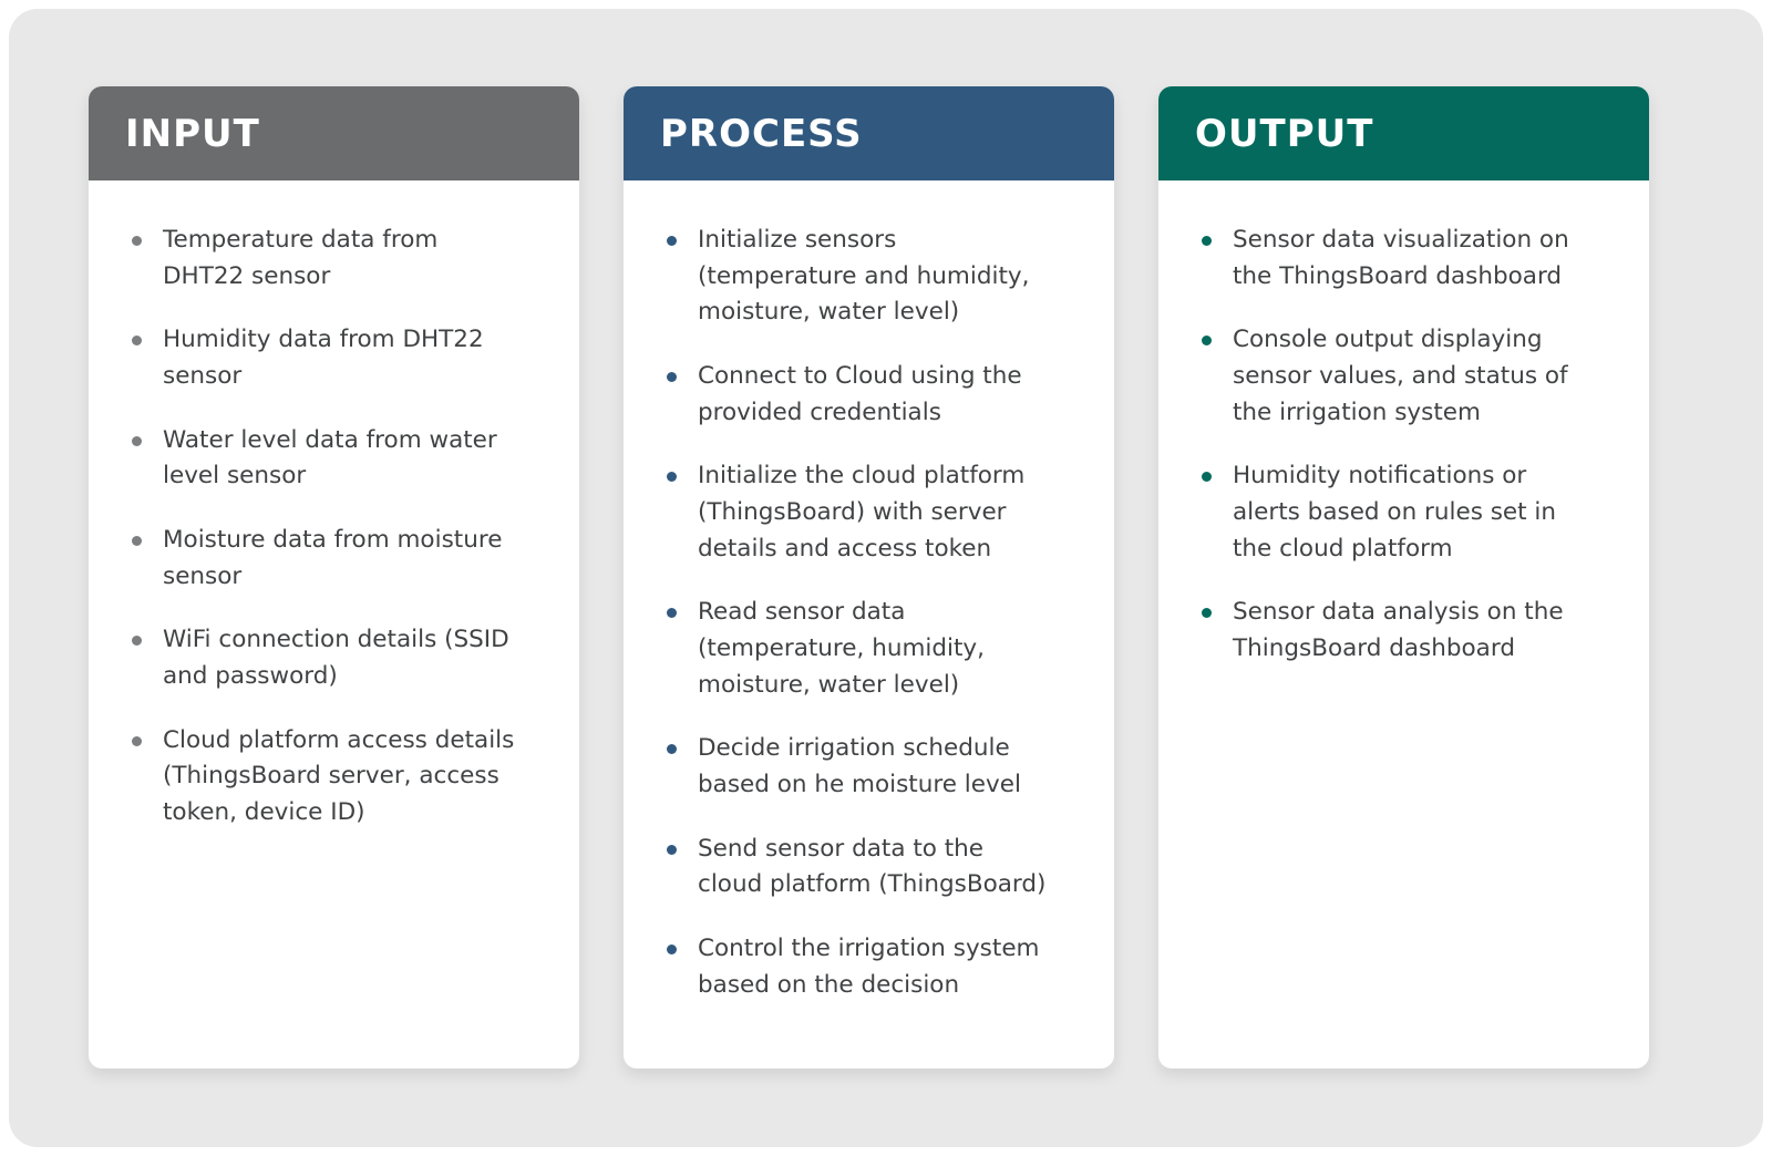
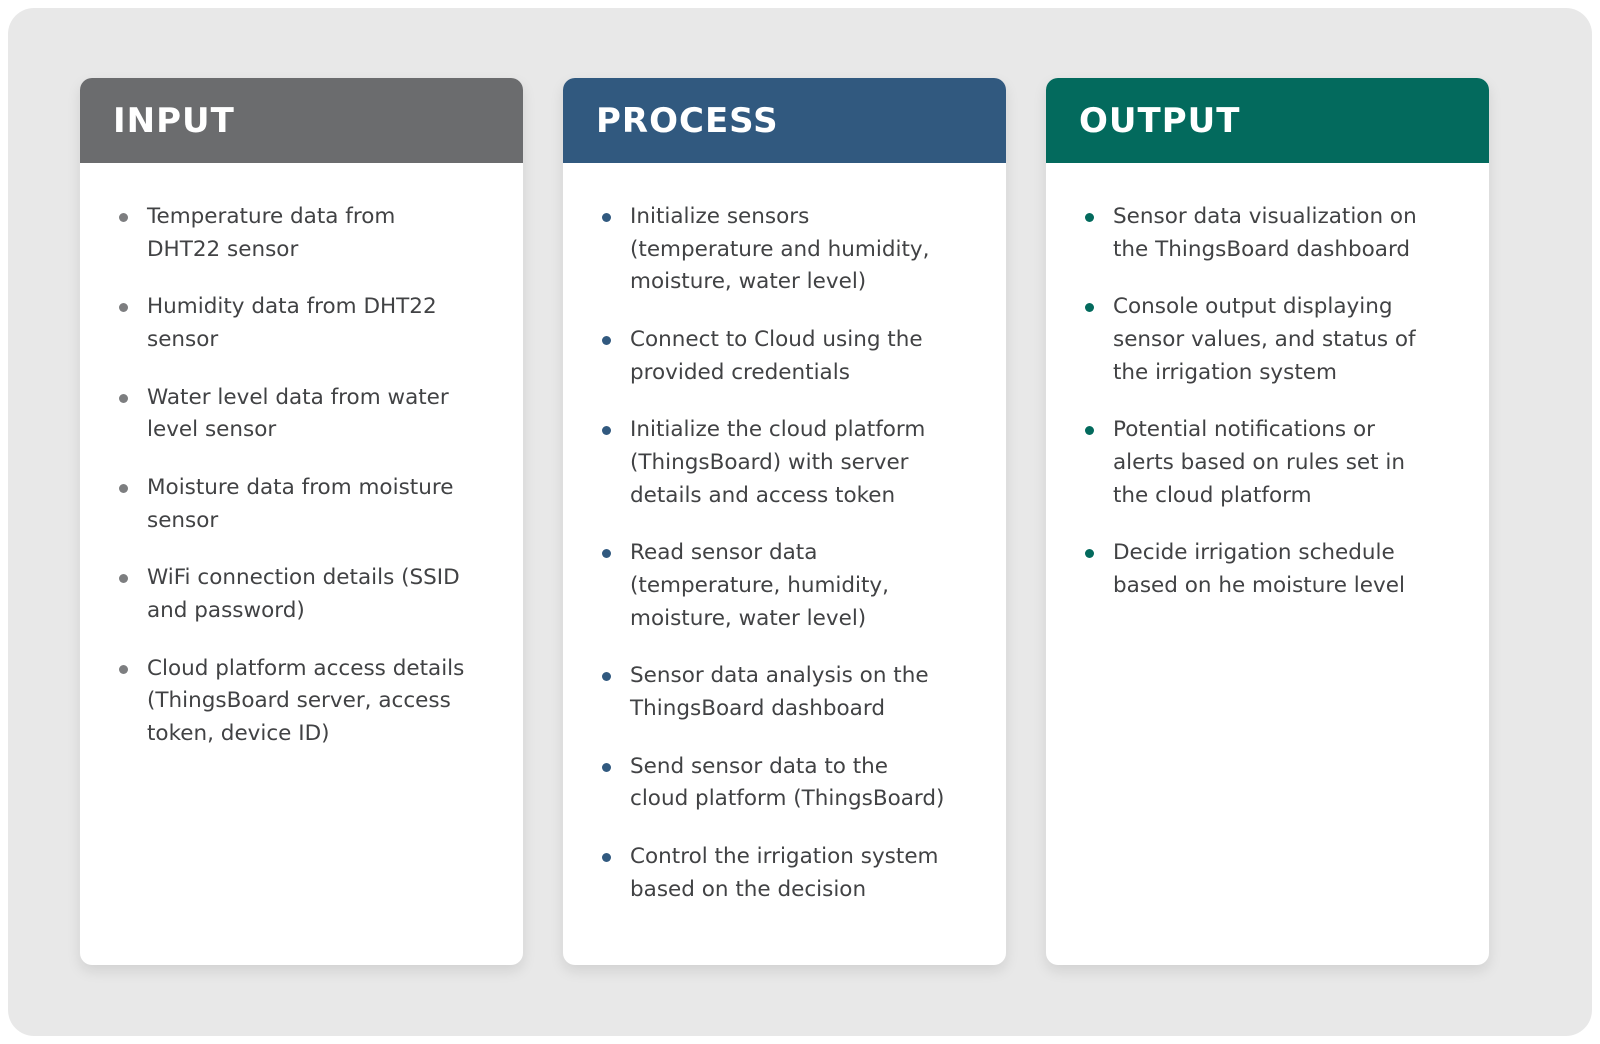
  INPUT
  Temperature data from DHT22 sensor
  Humidity data from DHT22 sensor
  Water level data from water level sensor
  Moisture data from moisture sensor
  WiFi connection details (SSID and password)
  Cloud platform access details (ThingsBoard server, access token, device ID)
  PROCESS
  Initialize sensors (temperature and humidity, moisture, water level)
  Connect to Cloud using the provided credentials
  Initialize the cloud platform (ThingsBoard) with server details and access token
  Read sensor data (temperature, humidity, moisture, water level)
- Decide irrigation schedule based on he moisture level
+ Sensor data analysis on the ThingsBoard dashboard
  Send sensor data to the cloud platform (ThingsBoard)
  Control the irrigation system based on the decision
  OUTPUT
  Sensor data visualization on the ThingsBoard dashboard
  Console output displaying sensor values, and status of the irrigation system
- Humidity notifications or alerts based on rules set in the cloud platform
+ Potential notifications or alerts based on rules set in the cloud platform
- Sensor data analysis on the ThingsBoard dashboard
+ Decide irrigation schedule based on he moisture level
